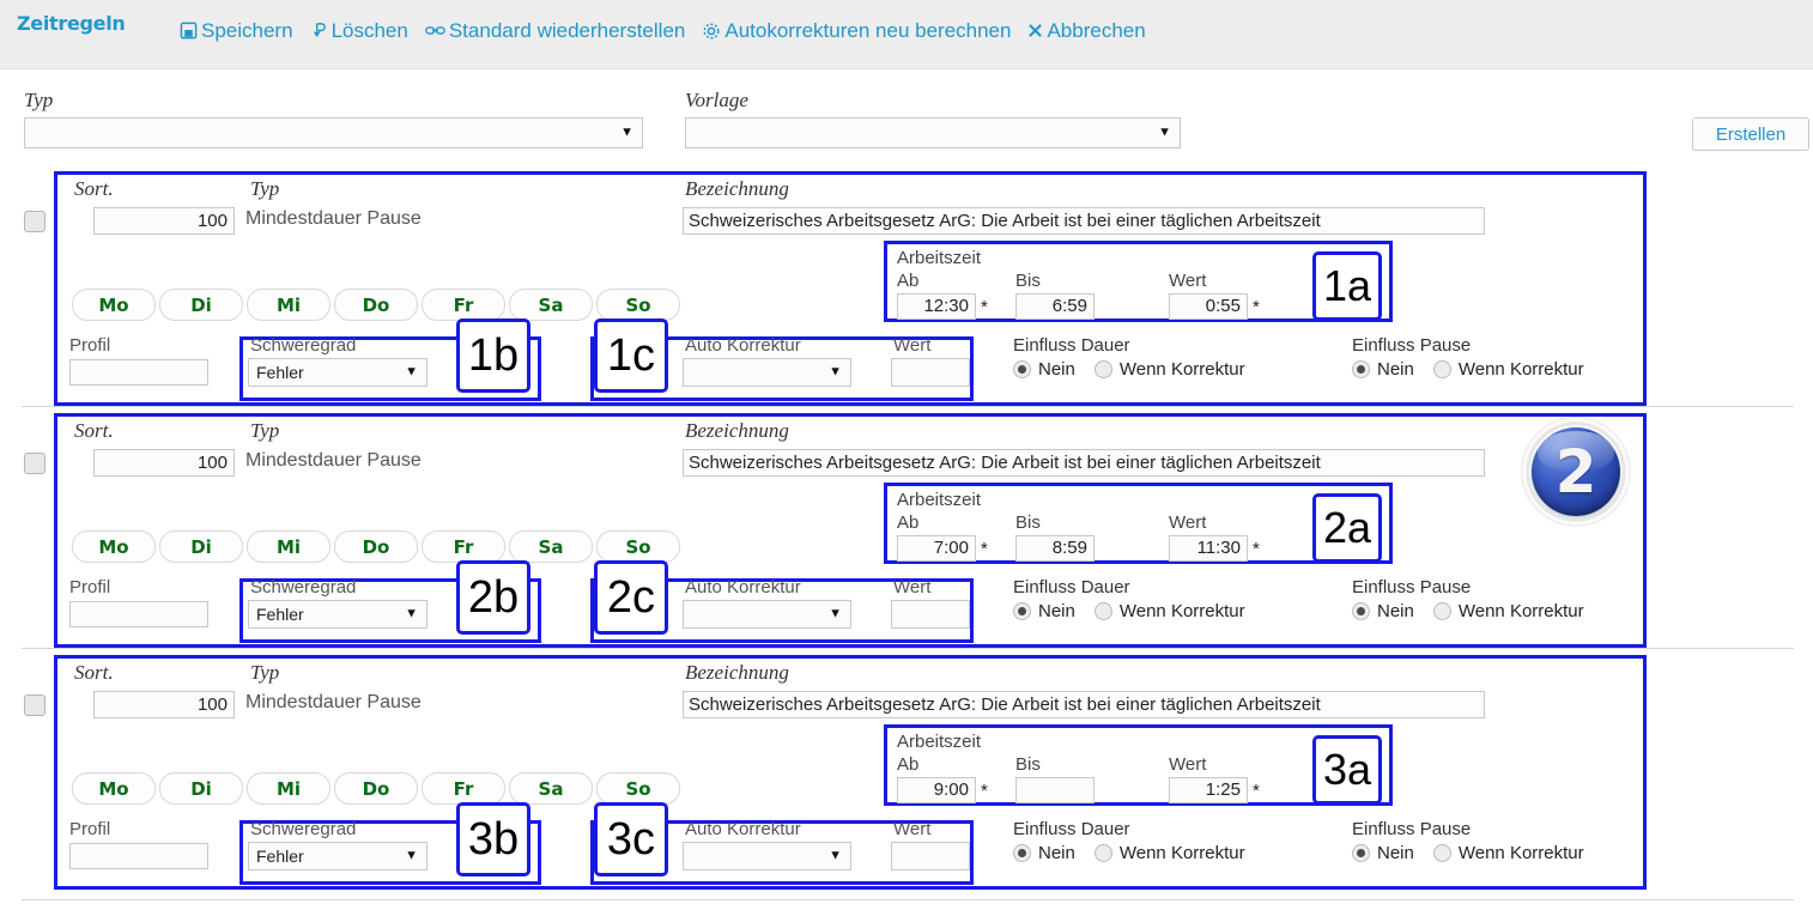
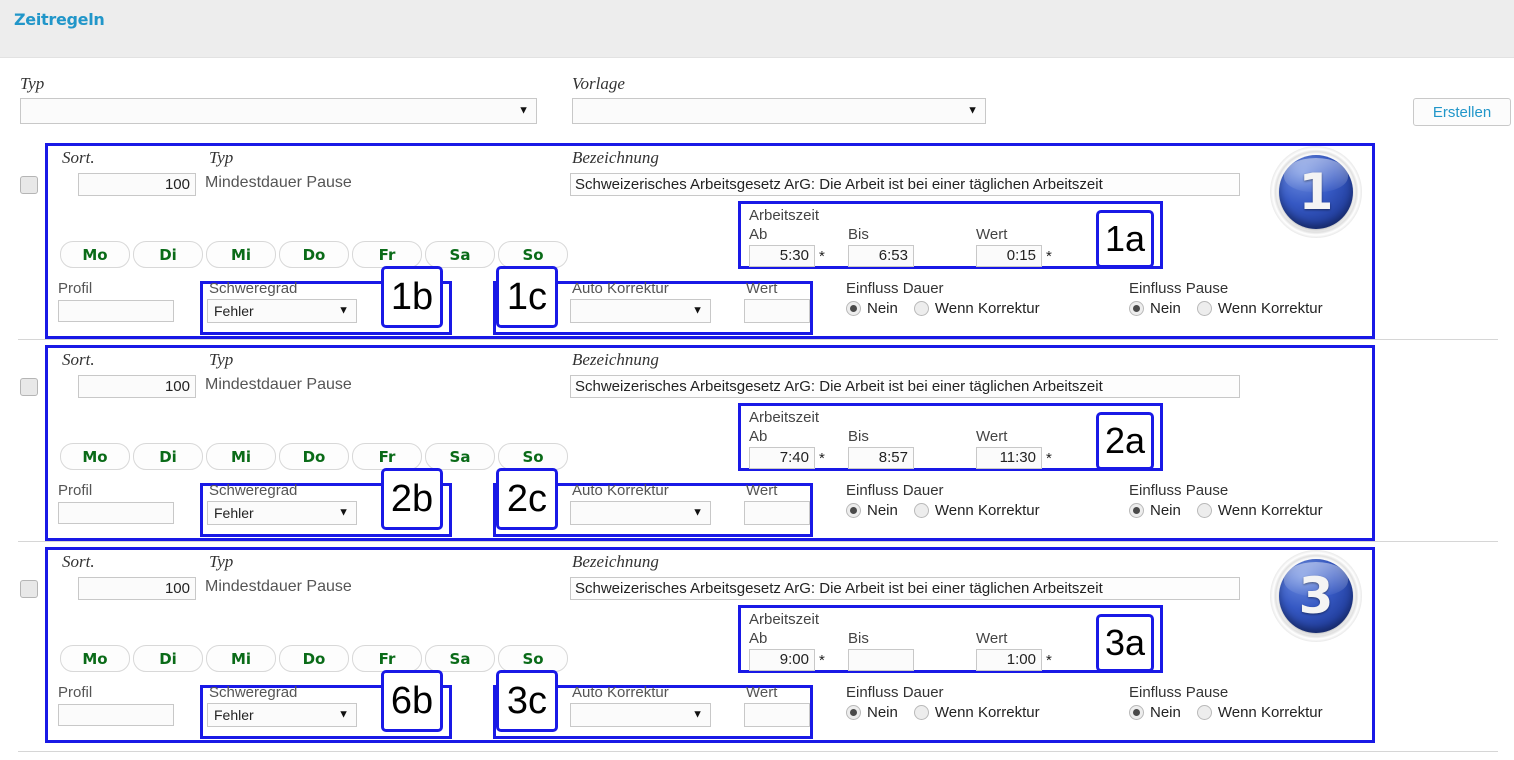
  Zeitregeln
- Speichern
- Löschen
- Standard wiederherstellen
- Autokorrekturen neu berechnen
- Abbrechen
  Typ
  ▼
  Vorlage
  ▼
  Erstellen
  Sort.
  Typ
  Bezeichnung
  100
  Mindestdauer Pause
  Schweizerisches Arbeitsgesetz ArG: Die Arbeit ist bei einer täglichen Arbeitszeit
  Mo
  Di
  Mi
  Do
  Fr
  Sa
  So
  Arbeitszeit
  Ab
- 12:30 *
+ 5:30 *
  Bis
- 6:59
+ 6:53
  Wert
- 0:55 *
+ 0:15 *
  1a
+ 1
  Profil
  Schweregrad
  Fehler
  ▼
  Auto Korrektur
  ▼
  Wert
  Einfluss Dauer
  Nein
  Wenn Korrektur
  Einfluss Pause
  Nein
  Wenn Korrektur
  1b
  1c
  Sort.
  Typ
  Bezeichnung
  100
  Mindestdauer Pause
  Schweizerisches Arbeitsgesetz ArG: Die Arbeit ist bei einer täglichen Arbeitszeit
  Mo
  Di
  Mi
  Do
  Fr
  Sa
  So
  Arbeitszeit
  Ab
- 7:00 *
+ 7:40 *
  Bis
- 8:59
+ 8:57
  Wert
  11:30 *
  2a
- 2
  Profil
  Schweregrad
  Fehler
  ▼
  Auto Korrektur
  ▼
  Wert
  Einfluss Dauer
  Nein
  Wenn Korrektur
  Einfluss Pause
  Nein
  Wenn Korrektur
  2b
  2c
  Sort.
  Typ
  Bezeichnung
  100
  Mindestdauer Pause
  Schweizerisches Arbeitsgesetz ArG: Die Arbeit ist bei einer täglichen Arbeitszeit
  Mo
  Di
  Mi
  Do
  Fr
  Sa
  So
  Arbeitszeit
  Ab
  9:00 *
  Bis
  Wert
- 1:25 *
+ 1:00 *
  3a
+ 3
  Profil
  Schweregrad
  Fehler
  ▼
  Auto Korrektur
  ▼
  Wert
  Einfluss Dauer
  Nein
  Wenn Korrektur
  Einfluss Pause
  Nein
  Wenn Korrektur
- 3b
+ 6b
  3c
